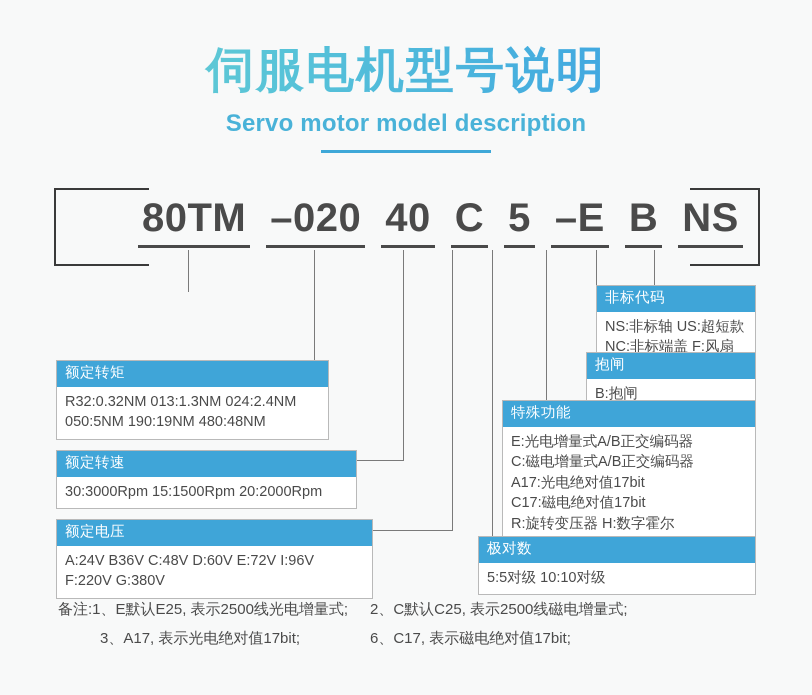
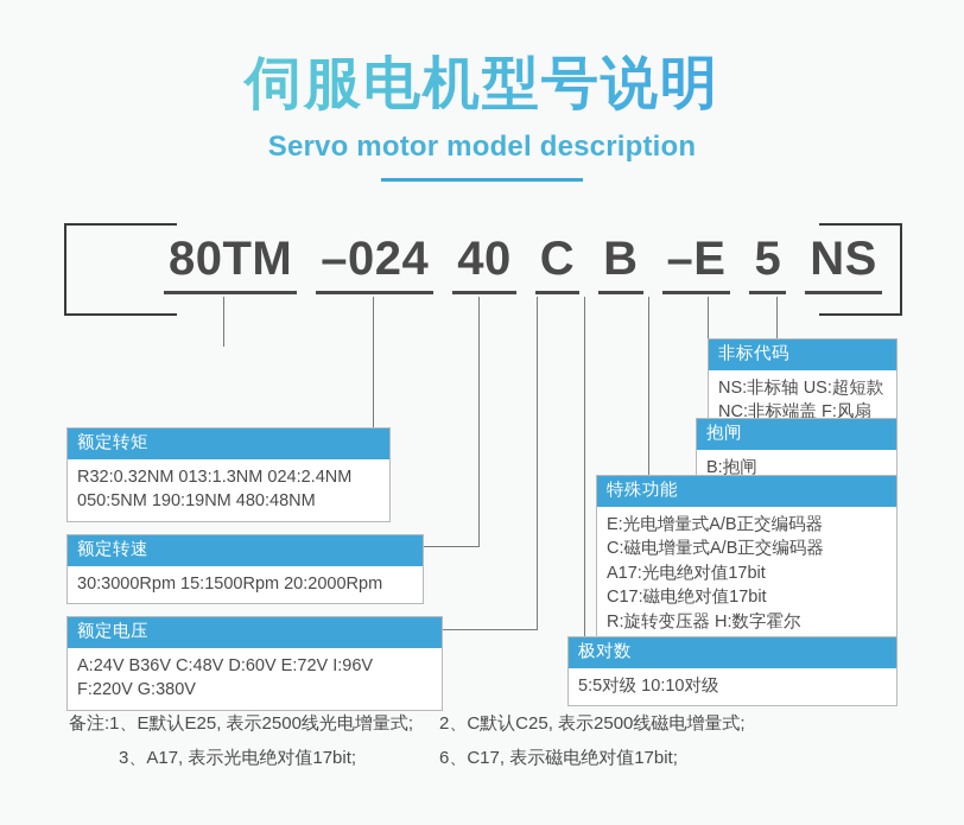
  伺服电机型号说明
  Servo motor model description
  80TM
- –020
+ –024
  40
  C
- 5
+ B
  –E
- B
+ 5
  NS
  额定转矩
  R32:0.32NM 013:1.3NM 024:2.4NM
  050:5NM 190:19NM 480:48NM
  额定转速
  30:3000Rpm 15:1500Rpm 20:2000Rpm
  额定电压
  A:24V B36V C:48V D:60V E:72V I:96V
  F:220V G:380V
  非标代码
  NS:非标轴 US:超短款
  NC:非标端盖 F:风扇
  抱闸
  B:抱闸
  特殊功能
  E:光电增量式A/B正交编码器
  C:磁电增量式A/B正交编码器
  A17:光电绝对值17bit
  C17:磁电绝对值17bit
  R:旋转变压器 H:数字霍尔
  极对数
  5:5对级 10:10对级
  备注:1、E默认E25, 表示2500线光电增量式;
  2、C默认C25, 表示2500线磁电增量式;
  3、A17, 表示光电绝对值17bit;
  6、C17, 表示磁电绝对值17bit;
